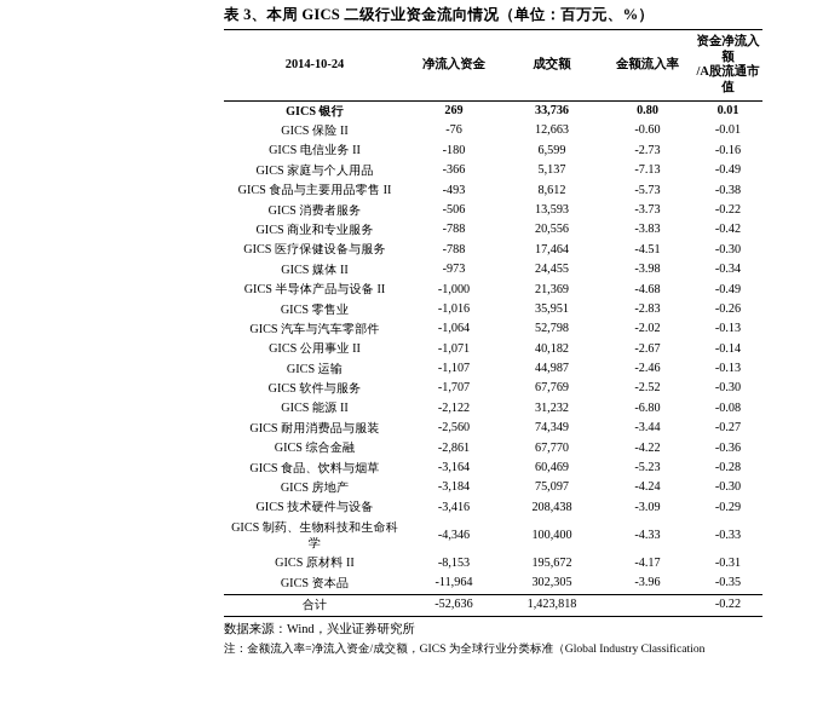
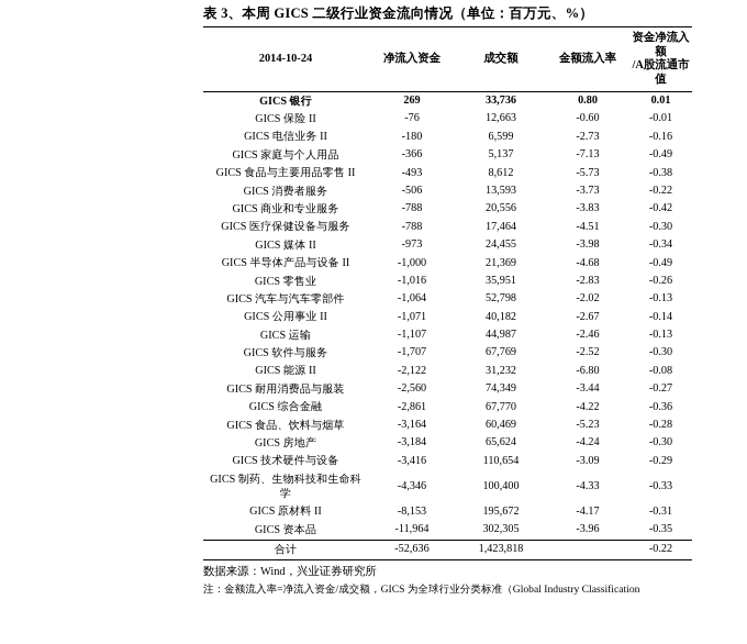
  表 3、本周 GICS 二级行业资金流向情况（单位：百万元、%）
  2014-10-24	净流入资金	成交额	金额流入率	资金净流入额/A股流通市值
  GICS 银行	269	33,736	0.80	0.01
  GICS 保险 II	-76	12,663	-0.60	-0.01
  GICS 电信业务 II	-180	6,599	-2.73	-0.16
  GICS 家庭与个人用品	-366	5,137	-7.13	-0.49
  GICS 食品与主要用品零售 II	-493	8,612	-5.73	-0.38
  GICS 消费者服务	-506	13,593	-3.73	-0.22
  GICS 商业和专业服务	-788	20,556	-3.83	-0.42
  GICS 医疗保健设备与服务	-788	17,464	-4.51	-0.30
  GICS 媒体 II	-973	24,455	-3.98	-0.34
  GICS 半导体产品与设备 II	-1,000	21,369	-4.68	-0.49
  GICS 零售业	-1,016	35,951	-2.83	-0.26
  GICS 汽车与汽车零部件	-1,064	52,798	-2.02	-0.13
  GICS 公用事业 II	-1,071	40,182	-2.67	-0.14
  GICS 运输	-1,107	44,987	-2.46	-0.13
  GICS 软件与服务	-1,707	67,769	-2.52	-0.30
  GICS 能源 II	-2,122	31,232	-6.80	-0.08
  GICS 耐用消费品与服装	-2,560	74,349	-3.44	-0.27
  GICS 综合金融	-2,861	67,770	-4.22	-0.36
  GICS 食品、饮料与烟草	-3,164	60,469	-5.23	-0.28
- GICS 房地产	-3,184	75,097	-4.24	-0.30
+ GICS 房地产	-3,184	65,624	-4.24	-0.30
- GICS 技术硬件与设备	-3,416	208,438	-3.09	-0.29
+ GICS 技术硬件与设备	-3,416	110,654	-3.09	-0.29
  GICS 制药、生物科技和生命科学	-4,346	100,400	-4.33	-0.33
  GICS 原材料 II	-8,153	195,672	-4.17	-0.31
  GICS 资本品	-11,964	302,305	-3.96	-0.35
  合计	-52,636	1,423,818		-0.22
  数据来源：Wind，兴业证券研究所
  注：金额流入率=净流入资金/成交额，GICS 为全球行业分类标准（Global Industry Classification
